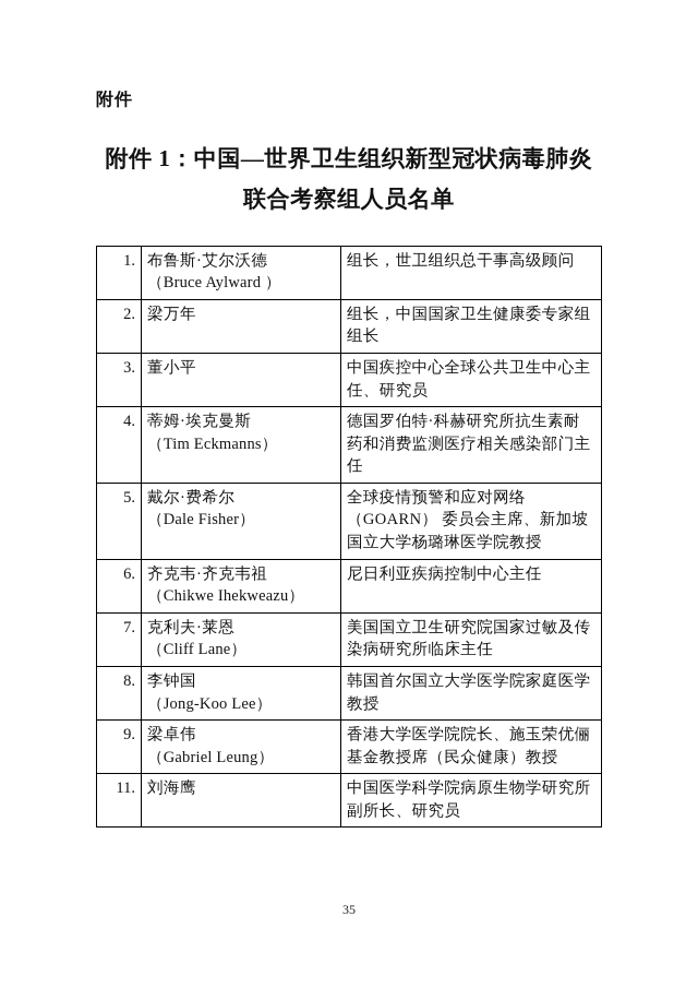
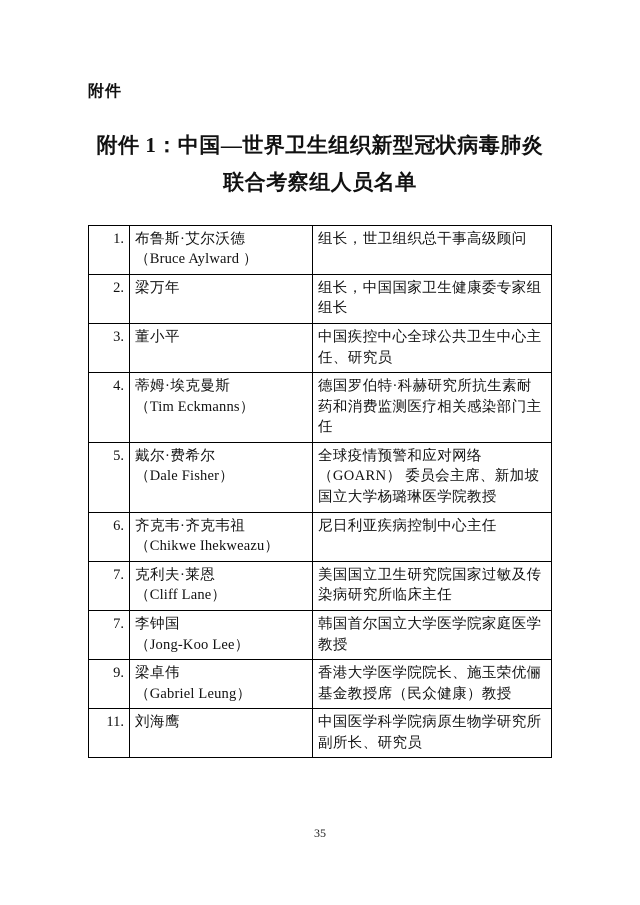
  附件
  附件 1：中国—世界卫生组织新型冠状病毒肺炎
  联合考察组人员名单
  1.	布鲁斯·艾尔沃德 （Bruce Aylward ）	组长，世卫组织总干事高级顾问
  2.	梁万年	组长，中国国家卫生健康委专家组组长
  3.	董小平	中国疾控中心全球公共卫生中心主任、研究员
  4.	蒂姆·埃克曼斯 （Tim Eckmanns）	德国罗伯特·科赫研究所抗生素耐药和消费监测医疗相关感染部门主任
  5.	戴尔·费希尔 （Dale Fisher）	全球疫情预警和应对网络（GOARN） 委员会主席、新加坡国立大学杨璐琳医学院教授
  6.	齐克韦·齐克韦祖 （Chikwe Ihekweazu）	尼日利亚疾病控制中心主任
  7.	克利夫·莱恩 （Cliff Lane）	美国国立卫生研究院国家过敏及传染病研究所临床主任
- 8.	李钟国 （Jong-Koo Lee）	韩国首尔国立大学医学院家庭医学教授
+ 7.	李钟国 （Jong-Koo Lee）	韩国首尔国立大学医学院家庭医学教授
  9.	梁卓伟 （Gabriel Leung）	香港大学医学院院长、施玉荣优俪基金教授席（民众健康）教授
  11.	刘海鹰	中国医学科学院病原生物学研究所副所长、研究员
  35
